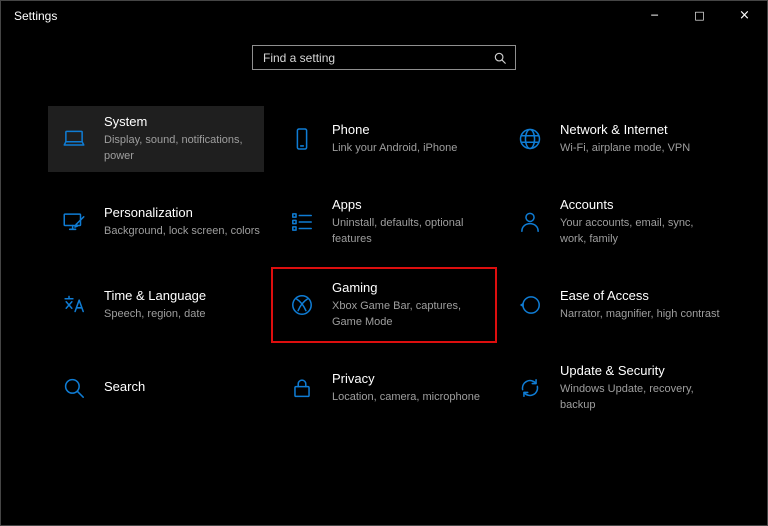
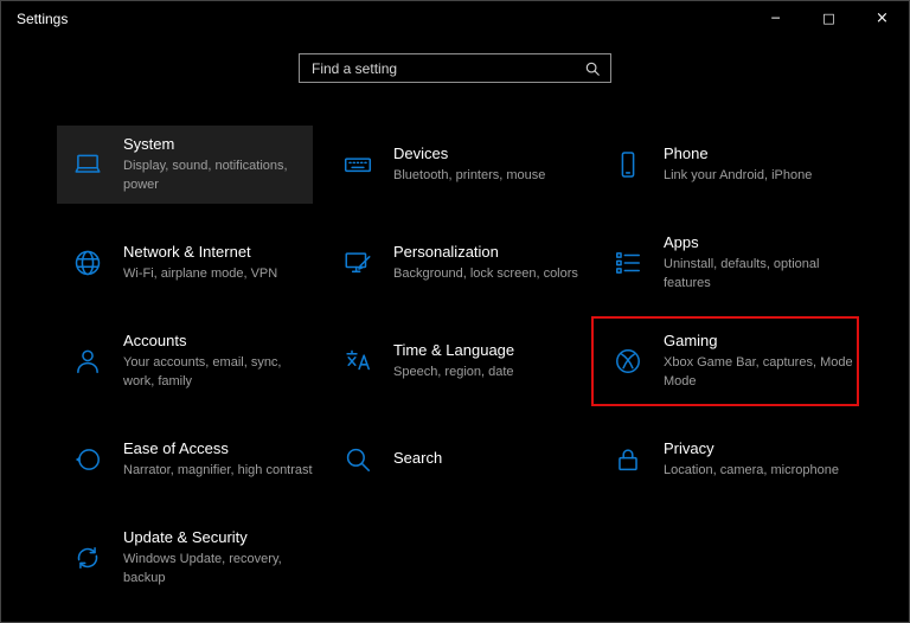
  Settings
  ─
  □
  ×
  Find a setting
  System
  Display, sound, notifications, power
+ Devices
+ Bluetooth, printers, mouse
  Phone
  Link your Android, iPhone
  Network & Internet
  Wi-Fi, airplane mode, VPN
  Personalization
  Background, lock screen, colors
  Apps
  Uninstall, defaults, optional features
  Accounts
  Your accounts, email, sync, work, family
  Time & Language
  Speech, region, date
  Gaming
- Xbox Game Bar, captures, Game Mode
+ Xbox Game Bar, captures, Mode Mode
  Ease of Access
  Narrator, magnifier, high contrast
  Search
  Privacy
  Location, camera, microphone
  Update & Security
  Windows Update, recovery, backup
